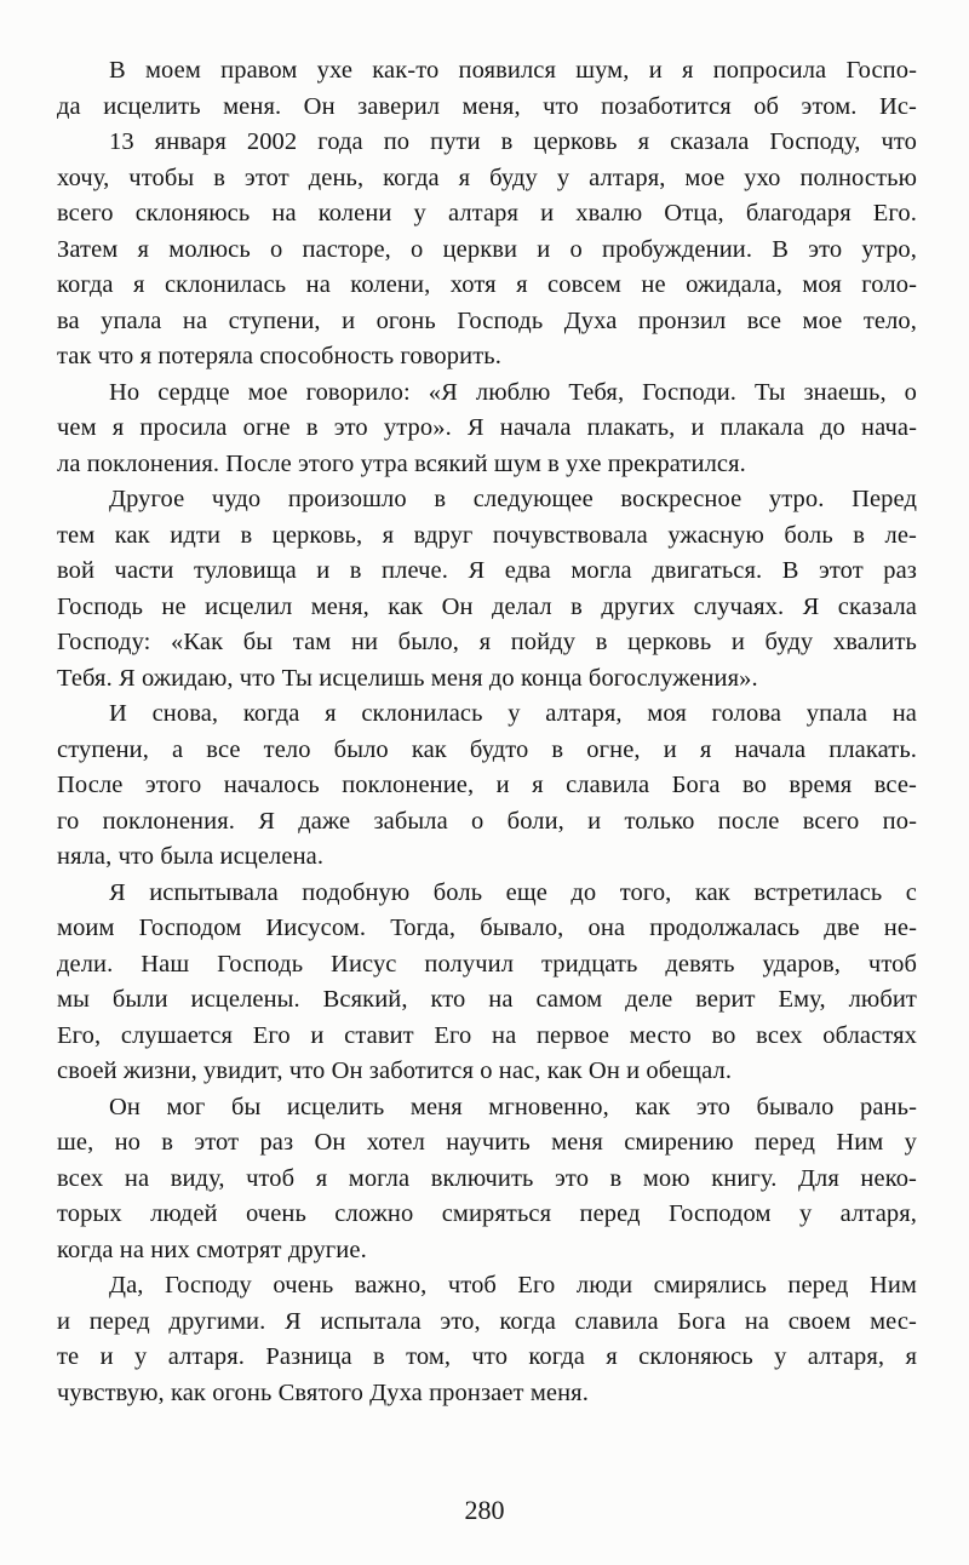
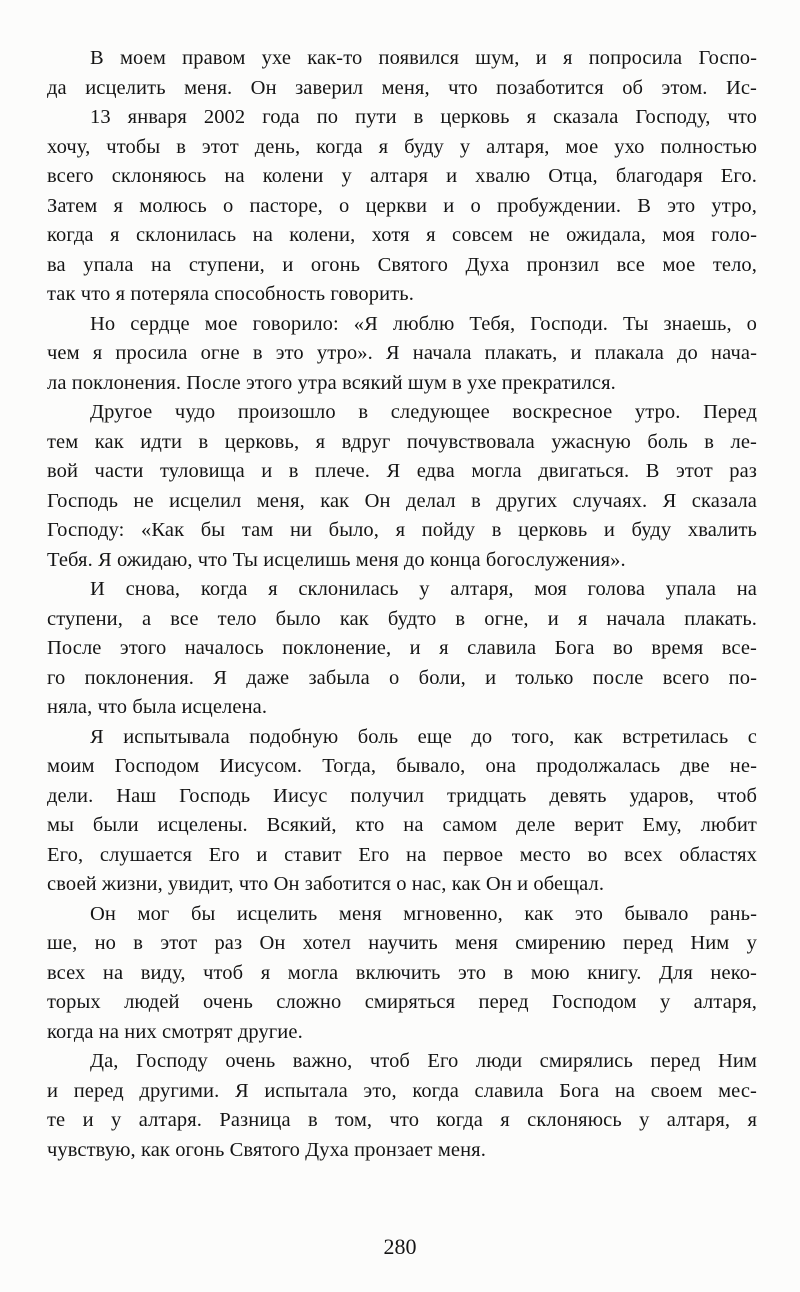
  В моем правом ухе как-то появился шум, и я попросила Госпо-
  да исцелить меня. Он заверил меня, что позаботится об этом. Ис-
  13 января 2002 года по пути в церковь я сказала Господу, что
  хочу, чтобы в этот день, когда я буду у алтаря, мое ухо полностью
  всего склоняюсь на колени у алтаря и хвалю Отца, благодаря Его.
  Затем я молюсь о пасторе, о церкви и о пробуждении. В это утро,
  когда я склонилась на колени, хотя я совсем не ожидала, моя голо-
- ва упала на ступени, и огонь Господь Духа пронзил все мое тело,
+ ва упала на ступени, и огонь Святого Духа пронзил все мое тело,
  так что я потеряла способность говорить.
  Но сердце мое говорило: «Я люблю Тебя, Господи. Ты знаешь, о
  чем я просила огне в это утро». Я начала плакать, и плакала до нача-
  ла поклонения. После этого утра всякий шум в ухе прекратился.
  Другое чудо произошло в следующее воскресное утро. Перед
  тем как идти в церковь, я вдруг почувствовала ужасную боль в ле-
  вой части туловища и в плече. Я едва могла двигаться. В этот раз
  Господь не исцелил меня, как Он делал в других случаях. Я сказала
  Господу: «Как бы там ни было, я пойду в церковь и буду хвалить
  Тебя. Я ожидаю, что Ты исцелишь меня до конца богослужения».
  И снова, когда я склонилась у алтаря, моя голова упала на
  ступени, а все тело было как будто в огне, и я начала плакать.
  После этого началось поклонение, и я славила Бога во время все-
  го поклонения. Я даже забыла о боли, и только после всего по-
  няла, что была исцелена.
  Я испытывала подобную боль еще до того, как встретилась с
  моим Господом Иисусом. Тогда, бывало, она продолжалась две не-
  дели. Наш Господь Иисус получил тридцать девять ударов, чтоб
  мы были исцелены. Всякий, кто на самом деле верит Ему, любит
  Его, слушается Его и ставит Его на первое место во всех областях
  своей жизни, увидит, что Он заботится о нас, как Он и обещал.
  Он мог бы исцелить меня мгновенно, как это бывало рань-
  ше, но в этот раз Он хотел научить меня смирению перед Ним у
  всех на виду, чтоб я могла включить это в мою книгу. Для неко-
  торых людей очень сложно смиряться перед Господом у алтаря,
  когда на них смотрят другие.
  Да, Господу очень важно, чтоб Его люди смирялись перед Ним
  и перед другими. Я испытала это, когда славила Бога на своем мес-
  те и у алтаря. Разница в том, что когда я склоняюсь у алтаря, я
  чувствую, как огонь Святого Духа пронзает меня.
  280
